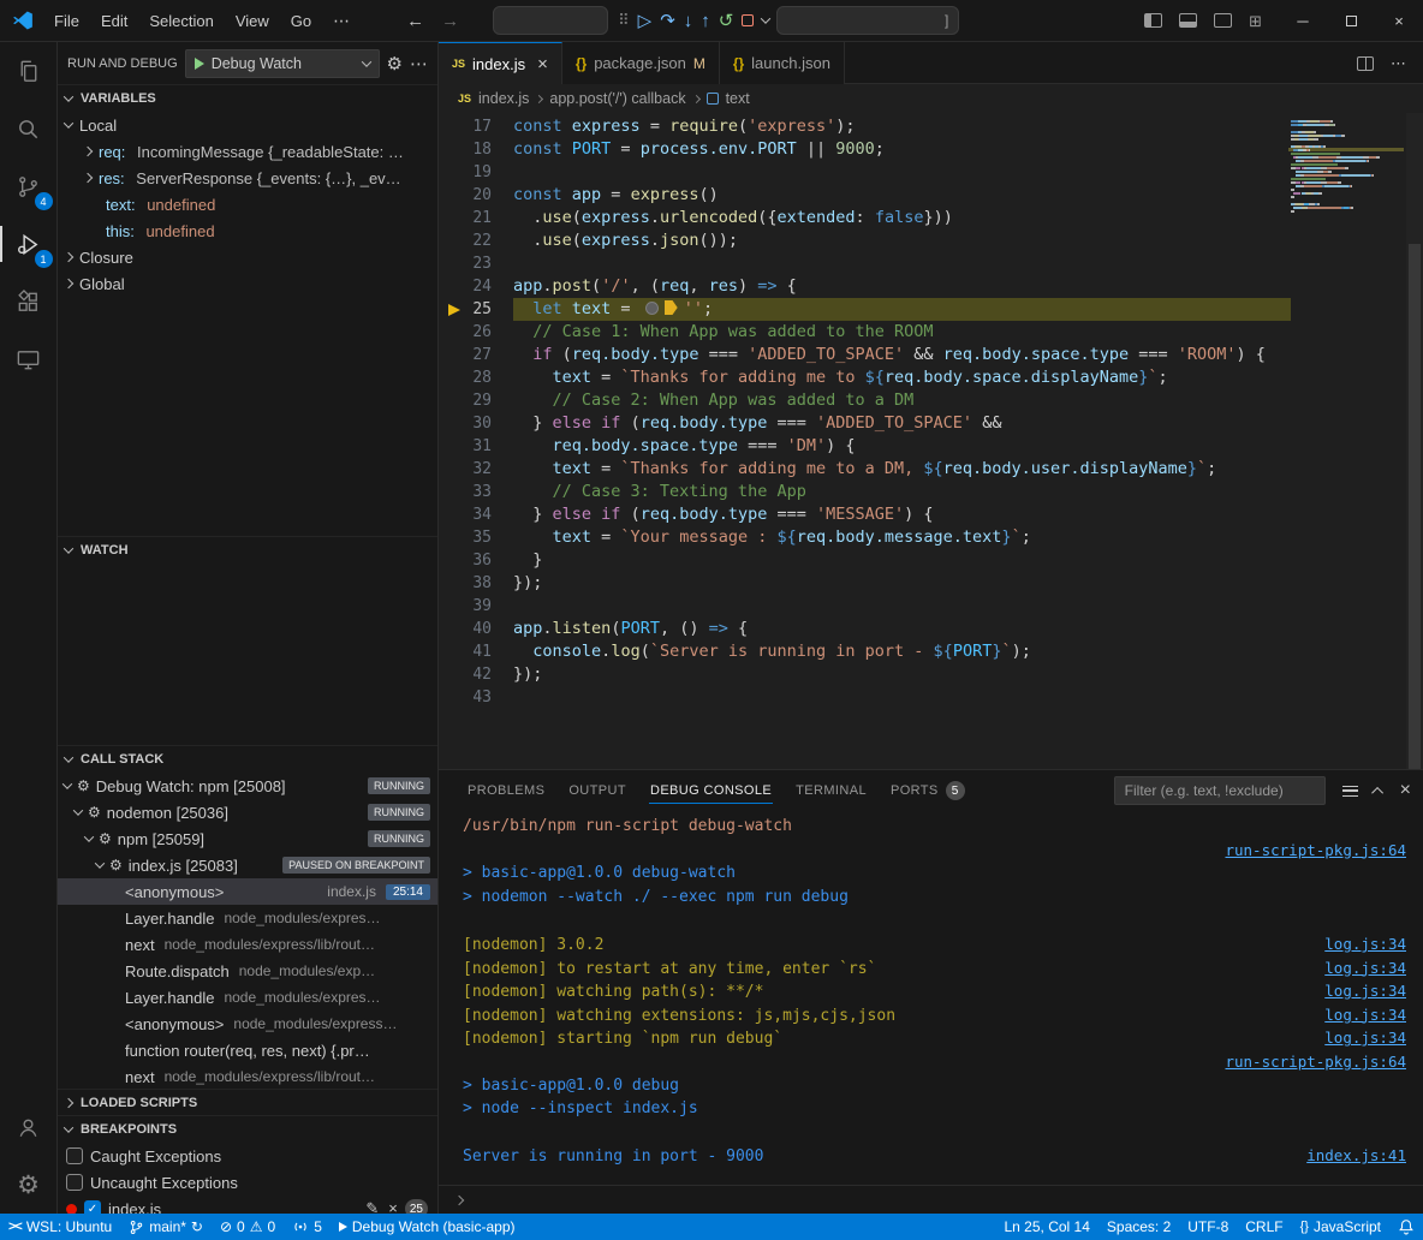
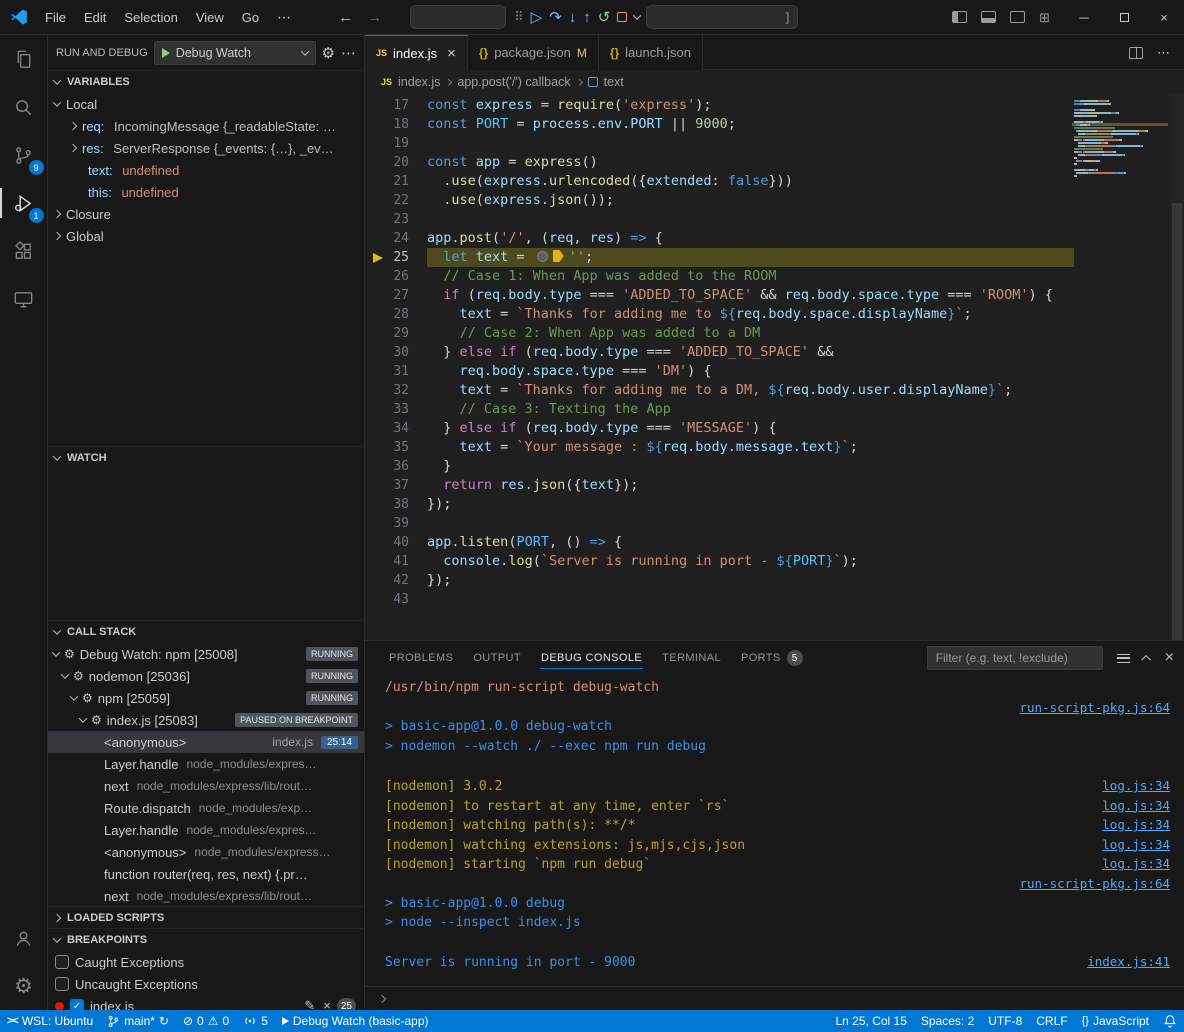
  File
  Edit
  Selection
  View
  Go
  ⋯
  ←
  →
  ⠿
  ▷
  ↷
  ↓
  ↑
  ↺
  ]
  ⊞
  ─
  ×
- 4
+ 9
  1
  ⚙
  RUN AND DEBUG
  Debug Watch
  ⚙
  ⋯
  VARIABLES
  Local
  req:
  IncomingMessage {_readableState: …
  res:
  ServerResponse {_events: {…}, _ev…
  text:
  undefined
  this:
  undefined
  Closure
  Global
  WATCH
  CALL STACK
  ⚙
  Debug Watch: npm [25008]
  RUNNING
  ⚙
  nodemon [25036]
  RUNNING
  ⚙
  npm [25059]
  RUNNING
  ⚙
  index.js [25083]
  PAUSED ON BREAKPOINT
  <anonymous>
  index.js
  25:14
  Layer.handle
  node_modules/expres…
  next
  node_modules/express/lib/rout…
  Route.dispatch
  node_modules/exp…
  Layer.handle
  node_modules/expres…
  <anonymous>
  node_modules/express…
  function router(req, res, next) {.pr…
  next
  node_modules/express/lib/rout…
  LOADED SCRIPTS
  BREAKPOINTS
  Caught Exceptions
  Uncaught Exceptions
  ✓
  index.js
  ✎
  ×
  25
  JS
  index.js
  ×
  {}
  package.json
  M
  {}
  launch.json
  ⋯
  JS
  index.js
  app.post('/') callback
  text
  17
  const express = require('express');
  18
  const PORT = process.env.PORT || 9000;
  19
  20
  const app = express()
  21
  .use(express.urlencoded({extended: false}))
  22
  .use(express.json());
  23
  24
  app.post('/', (req, res) => {
  25
  let text = '';
  26
  // Case 1: When App was added to the ROOM
  27
  if (req.body.type === 'ADDED_TO_SPACE' && req.body.space.type === 'ROOM') {
  28
  text = `Thanks for adding me to ${req.body.space.displayName}`;
  29
  // Case 2: When App was added to a DM
  30
  } else if (req.body.type === 'ADDED_TO_SPACE' &&
  31
  req.body.space.type === 'DM') {
  32
  text = `Thanks for adding me to a DM, ${req.body.user.displayName}`;
  33
  // Case 3: Texting the App
  34
  } else if (req.body.type === 'MESSAGE') {
  35
  text = `Your message : ${req.body.message.text}`;
  36
  }
+ 37
+ return res.json({text});
  38
  });
  39
  40
  app.listen(PORT, () => {
  41
  console.log(`Server is running in port - ${PORT}`);
  42
  });
  43
  PROBLEMS
  OUTPUT
  DEBUG CONSOLE
  TERMINAL
  PORTS
  5
  Filter (e.g. text, !exclude)
  ×
  /usr/bin/npm run-script debug-watch
  run-script-pkg.js:64
  > basic-app@1.0.0 debug-watch
  > nodemon --watch ./ --exec npm run debug
  [nodemon] 3.0.2
  log.js:34
  [nodemon] to restart at any time, enter `rs`
  log.js:34
  [nodemon] watching path(s): **/*
  log.js:34
  [nodemon] watching extensions: js,mjs,cjs,json
  log.js:34
  [nodemon] starting `npm run debug`
  log.js:34
  run-script-pkg.js:64
  > basic-app@1.0.0 debug
  > node --inspect index.js
  Server is running in port - 9000
  index.js:41
  ><
  WSL: Ubuntu
  main*
  ↻
  ⊘
  0
  ⚠
  0
  5
  Debug Watch (basic-app)
- Ln 25, Col 14
+ Ln 25, Col 15
  Spaces: 2
  UTF-8
  CRLF
  {}
  JavaScript
